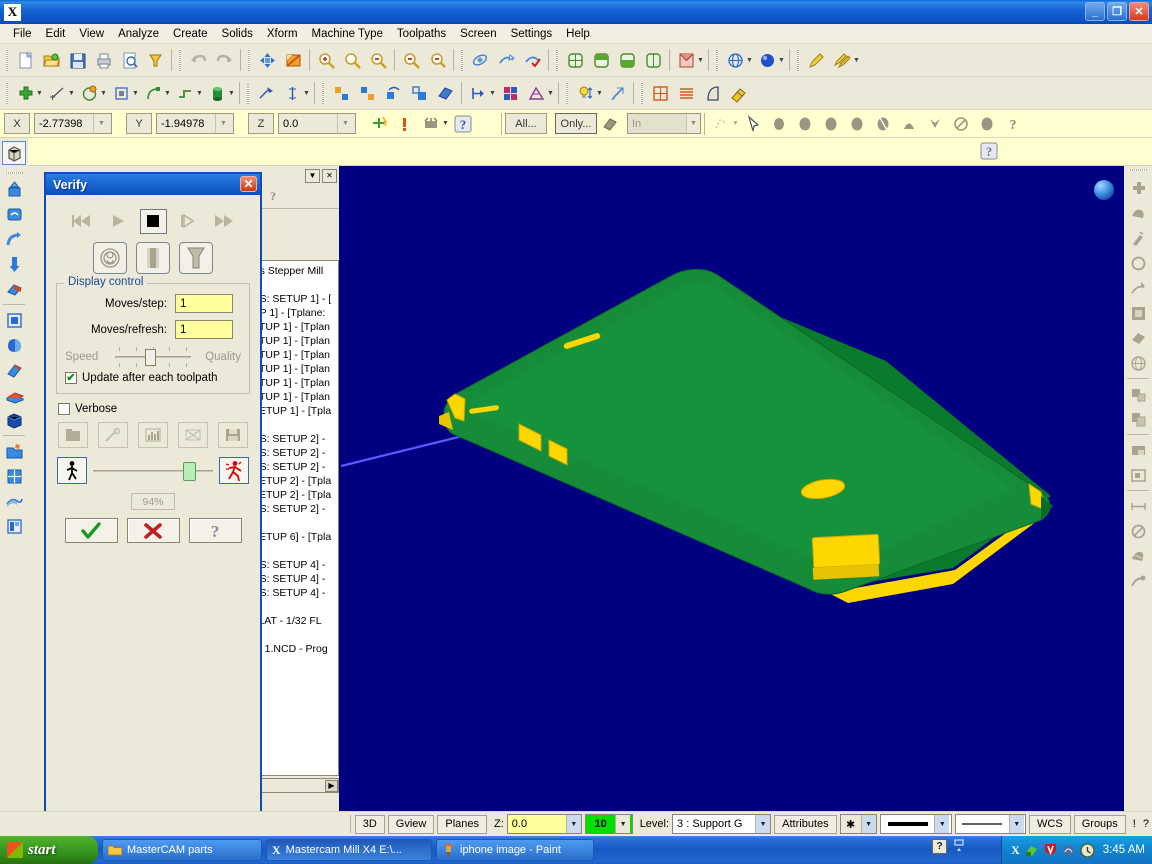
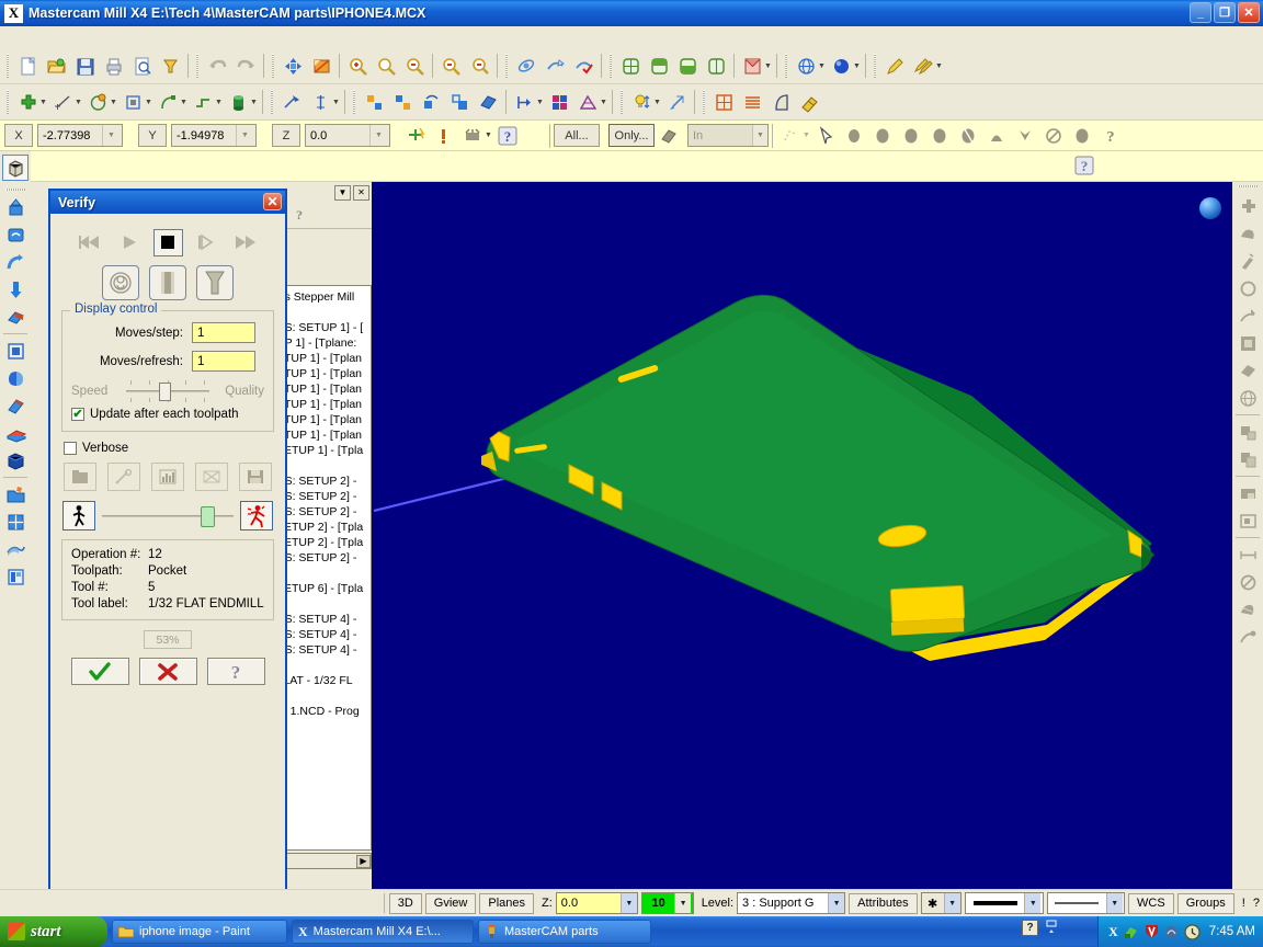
  X
+ Mastercam Mill X4 E:\Tech 4\MasterCAM parts\IPHONE4.MCX
  _
  ❐
  ✕
- File
- Edit
- View
- Analyze
- Create
- Solids
- Xform
- Machine Type
- Toolpaths
- Screen
- Settings
- Help
  X
  -2.77398
  Y
  -1.94978
  Z
  0.0
  ?
  All...
  Only...
  In
  ?
  ?
  ▼
  ✕
  ?
  s Stepper Mill
  S: SETUP 1] - [
  P 1] - [Tplane:
  TUP 1] - [Tplan
  TUP 1] - [Tplan
  TUP 1] - [Tplan
  TUP 1] - [Tplan
  TUP 1] - [Tplan
  TUP 1] - [Tplan
  ETUP 1] - [Tpla
  S: SETUP 2] -
  S: SETUP 2] -
  S: SETUP 2] -
  ETUP 2] - [Tpla
  ETUP 2] - [Tpla
  S: SETUP 2] -
  ETUP 6] - [Tpla
  S: SETUP 4] -
  S: SETUP 4] -
  S: SETUP 4] -
  AT - 1/32 FL
  1.NCD - Prog
  ▶
  Verify
  ✕
  Display control
  Moves/step:
  1
  Moves/refresh:
  1
  Speed
  Quality
  ✔
  Update after each toolpath
  Verbose
+ Operation #:
+ 12
+ Toolpath:
+ Pocket
+ Tool #:
+ 5
+ Tool label:
+ 1/32 FLAT ENDMILL
- 94%
+ 53%
  ?
  3D
  Gview
  Planes
  Z:
  0.0
  10
  Level:
  3 : Support G
  Attributes
  ✱
  WCS
  Groups
  !
  ?
  start
- MasterCAM parts
+ iphone image - Paint
  X
  Mastercam Mill X4 E:\...
- iphone image - Paint
+ MasterCAM parts
  X
- 3:45 AM
+ 7:45 AM
  ?
